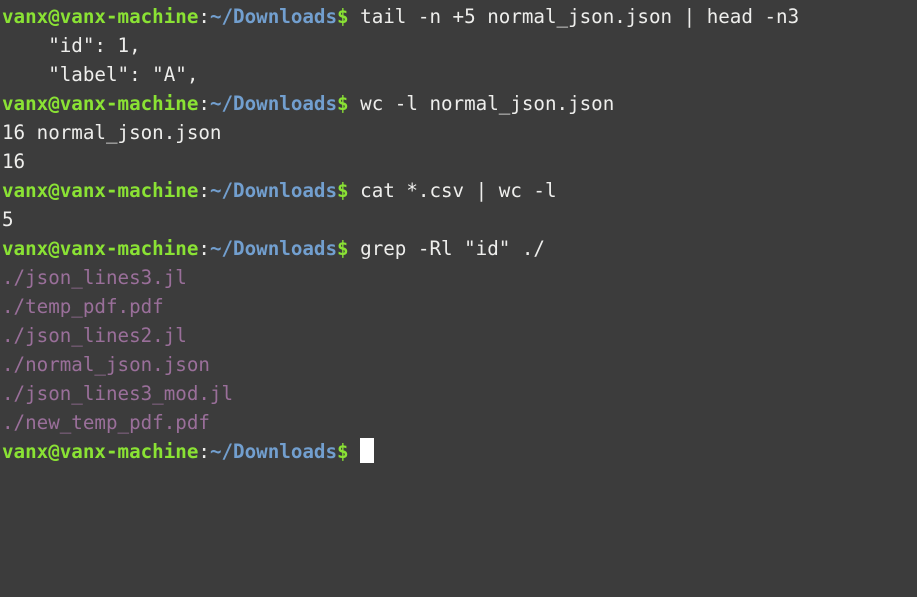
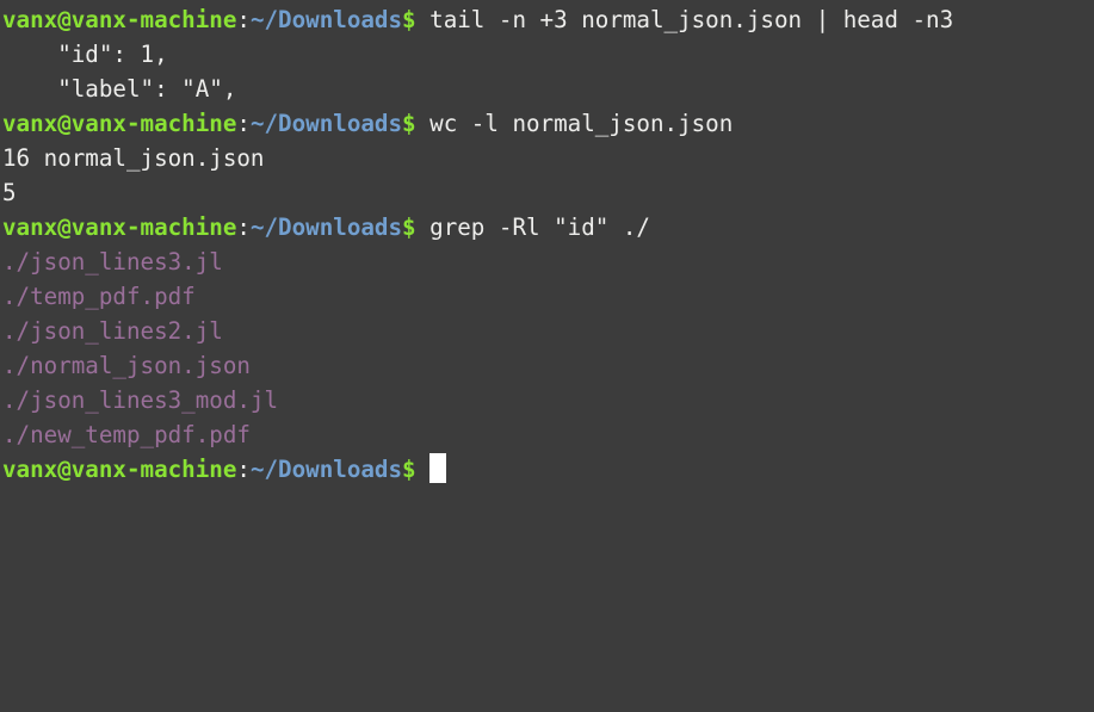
- vanx@vanx-machine:~/Downloads$ tail -n +5 normal_json.json | head -n3
+ vanx@vanx-machine:~/Downloads$ tail -n +3 normal_json.json | head -n3
  "id": 1,
  "label": "A",
  vanx@vanx-machine:~/Downloads$ wc -l normal_json.json
  16 normal_json.json
- 16
- vanx@vanx-machine:~/Downloads$ cat *.csv | wc -l
  5
  vanx@vanx-machine:~/Downloads$ grep -Rl "id" ./
  ./json_lines3.jl
  ./temp_pdf.pdf
  ./json_lines2.jl
  ./normal_json.json
  ./json_lines3_mod.jl
  ./new_temp_pdf.pdf
  vanx@vanx-machine:~/Downloads$
